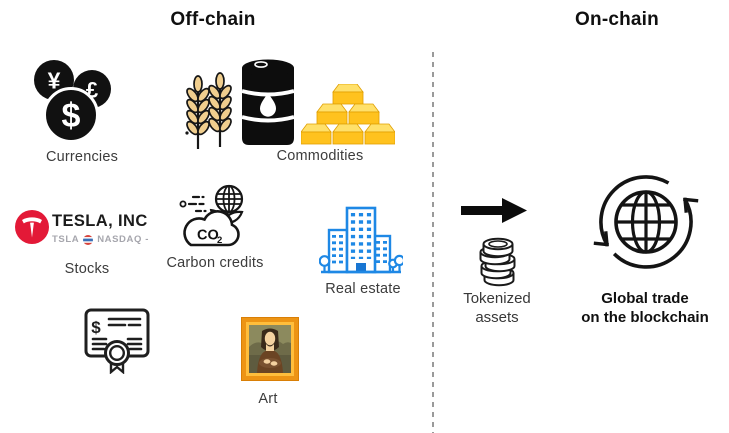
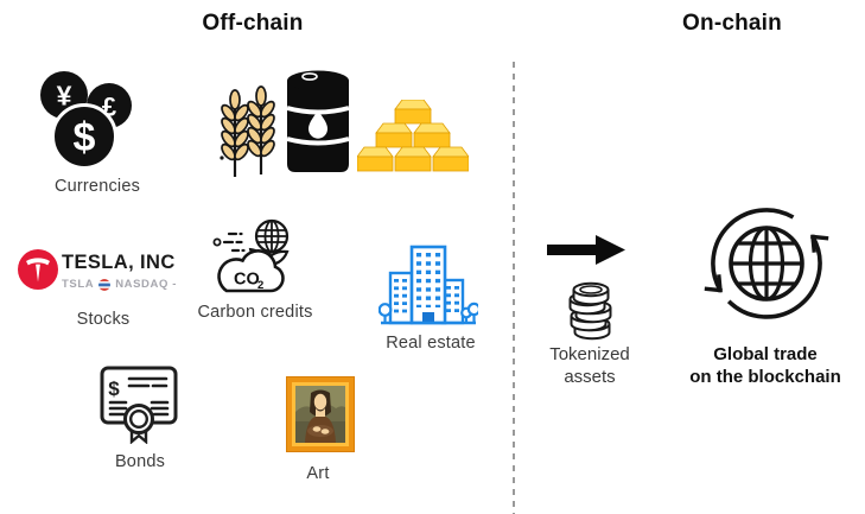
  Off-chain
  On-chain
  ¥
  £
  $
  Currencies
- Commodities
  TESLA, INC
  TSLA
  NASDAQ -
  Stocks
  CO
  2
  Carbon credits
  Real estate
  $
+ Bonds
  Art
  Tokenized
  assets
  Global trade
  on the blockchain
